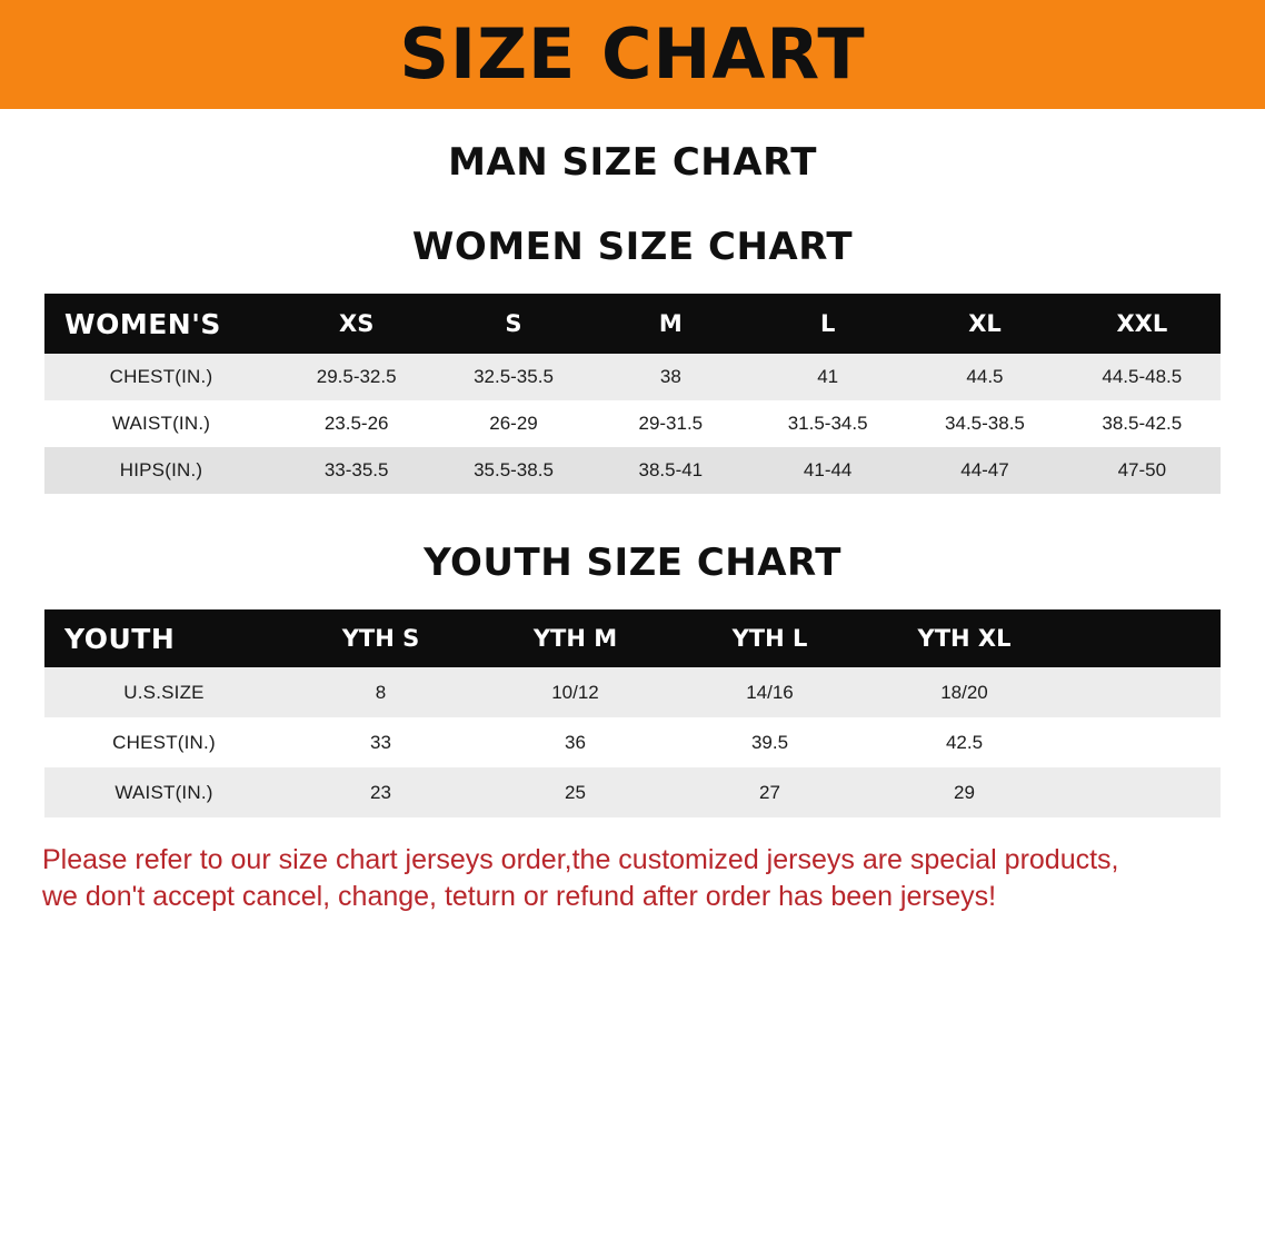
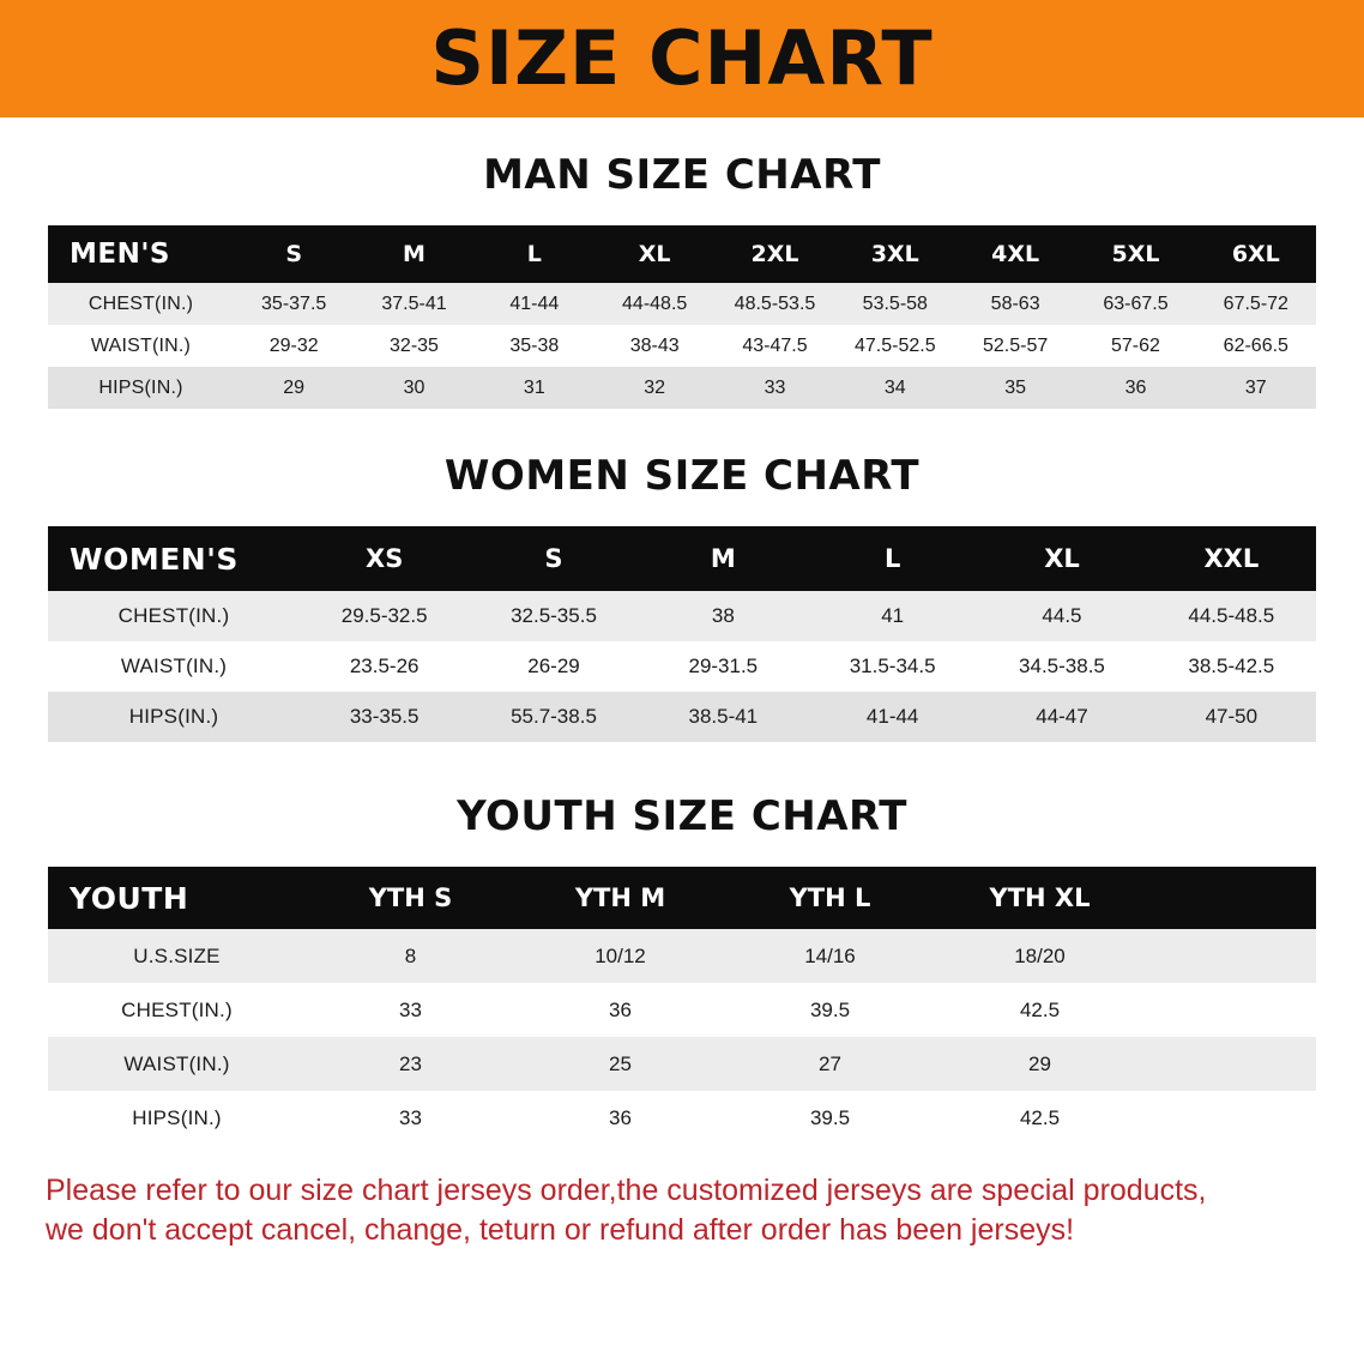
  SIZE CHART
  MAN SIZE CHART
+ MEN'S	S	M	L	XL	2XL	3XL	4XL	5XL	6XL
+ CHEST(IN.)	35-37.5	37.5-41	41-44	44-48.5	48.5-53.5	53.5-58	58-63	63-67.5	67.5-72
+ WAIST(IN.)	29-32	32-35	35-38	38-43	43-47.5	47.5-52.5	52.5-57	57-62	62-66.5
+ HIPS(IN.)	29	30	31	32	33	34	35	36	37
  WOMEN SIZE CHART
  WOMEN'S	XS	S	M	L	XL	XXL
  CHEST(IN.)	29.5-32.5	32.5-35.5	38	41	44.5	44.5-48.5
  WAIST(IN.)	23.5-26	26-29	29-31.5	31.5-34.5	34.5-38.5	38.5-42.5
- HIPS(IN.)	33-35.5	35.5-38.5	38.5-41	41-44	44-47	47-50
+ HIPS(IN.)	33-35.5	55.7-38.5	38.5-41	41-44	44-47	47-50
  YOUTH SIZE CHART
  YOUTH	YTH S	YTH M	YTH L	YTH XL
  U.S.SIZE	8	10/12	14/16	18/20
  CHEST(IN.)	33	36	39.5	42.5
  WAIST(IN.)	23	25	27	29
+ HIPS(IN.)	33	36	39.5	42.5
  Please refer to our size chart jerseys order,the customized jerseys are special products,
  we don't accept cancel, change, teturn or refund after order has been jerseys!
